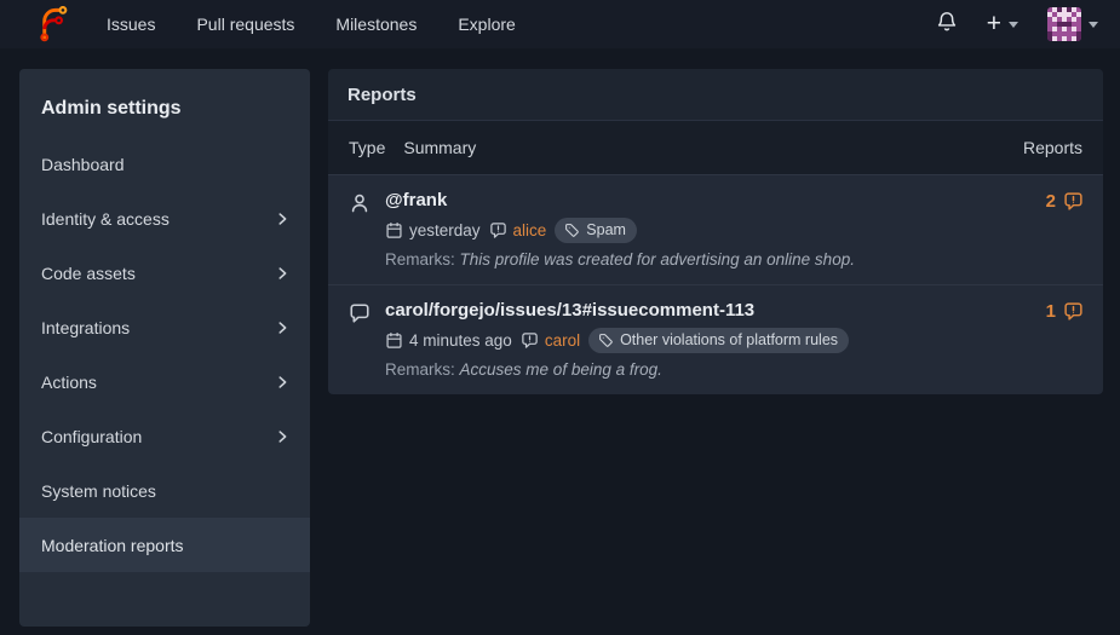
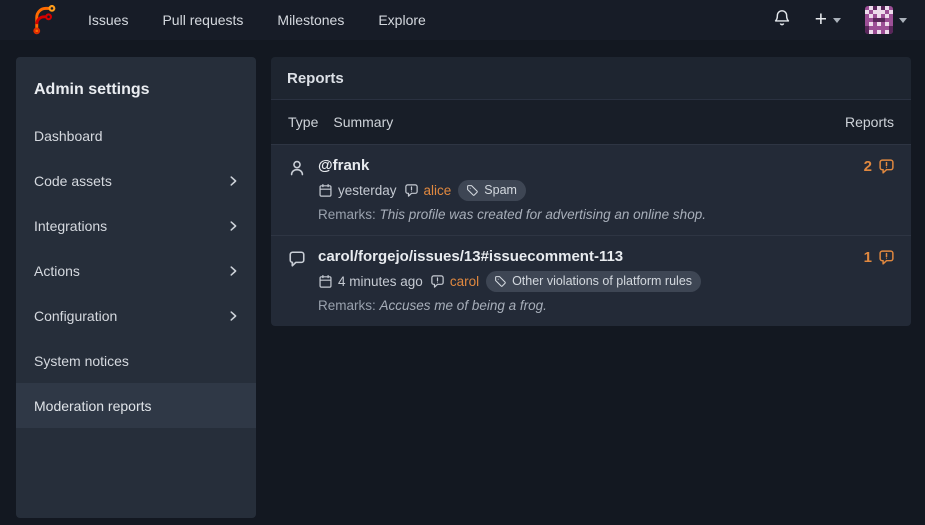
  Issues
  Pull requests
  Milestones
  Explore
  +
  Admin settings
  Dashboard
- Identity & access
  Code assets
  Integrations
  Actions
  Configuration
  System notices
  Moderation reports
  Reports
  Type
  Summary
  Reports
  @frank
  yesterday
  alice
  Spam
  Remarks: This profile was created for advertising an online shop.
  2
  carol/forgejo/issues/13#issuecomment-113
  4 minutes ago
  carol
  Other violations of platform rules
  Remarks: Accuses me of being a frog.
  1
